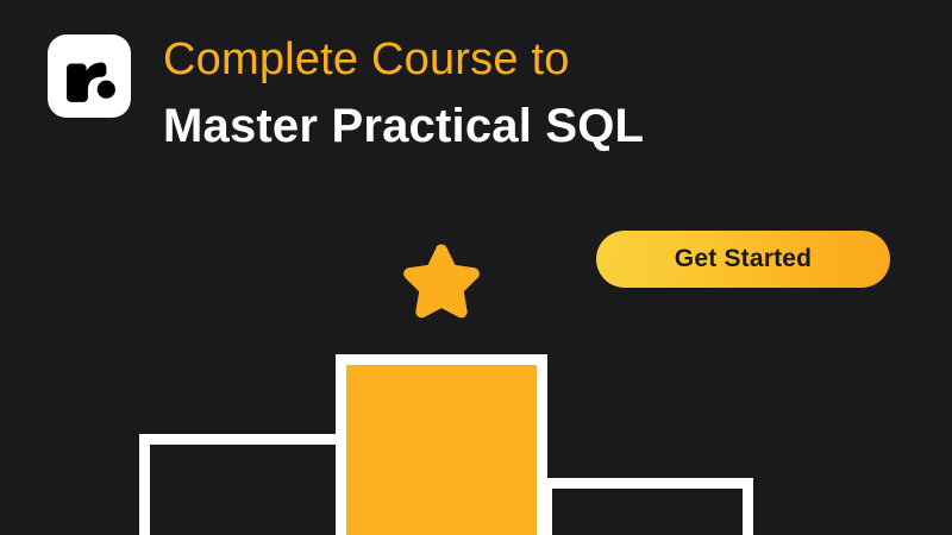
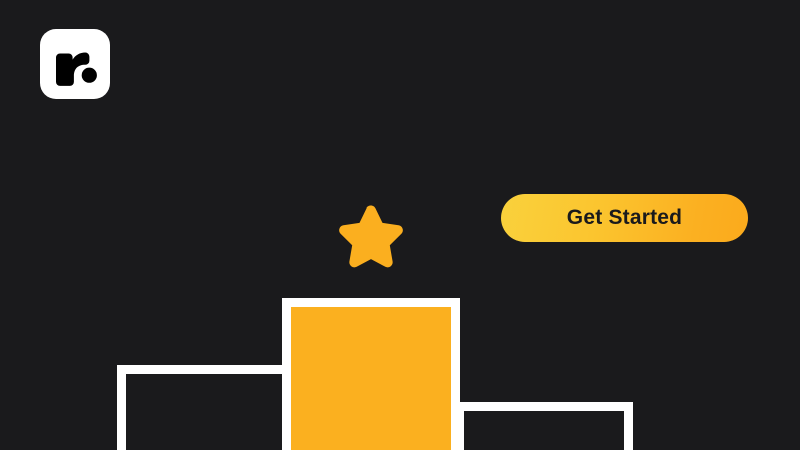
- Complete Course to
- Master Practical SQL
  Get Started
